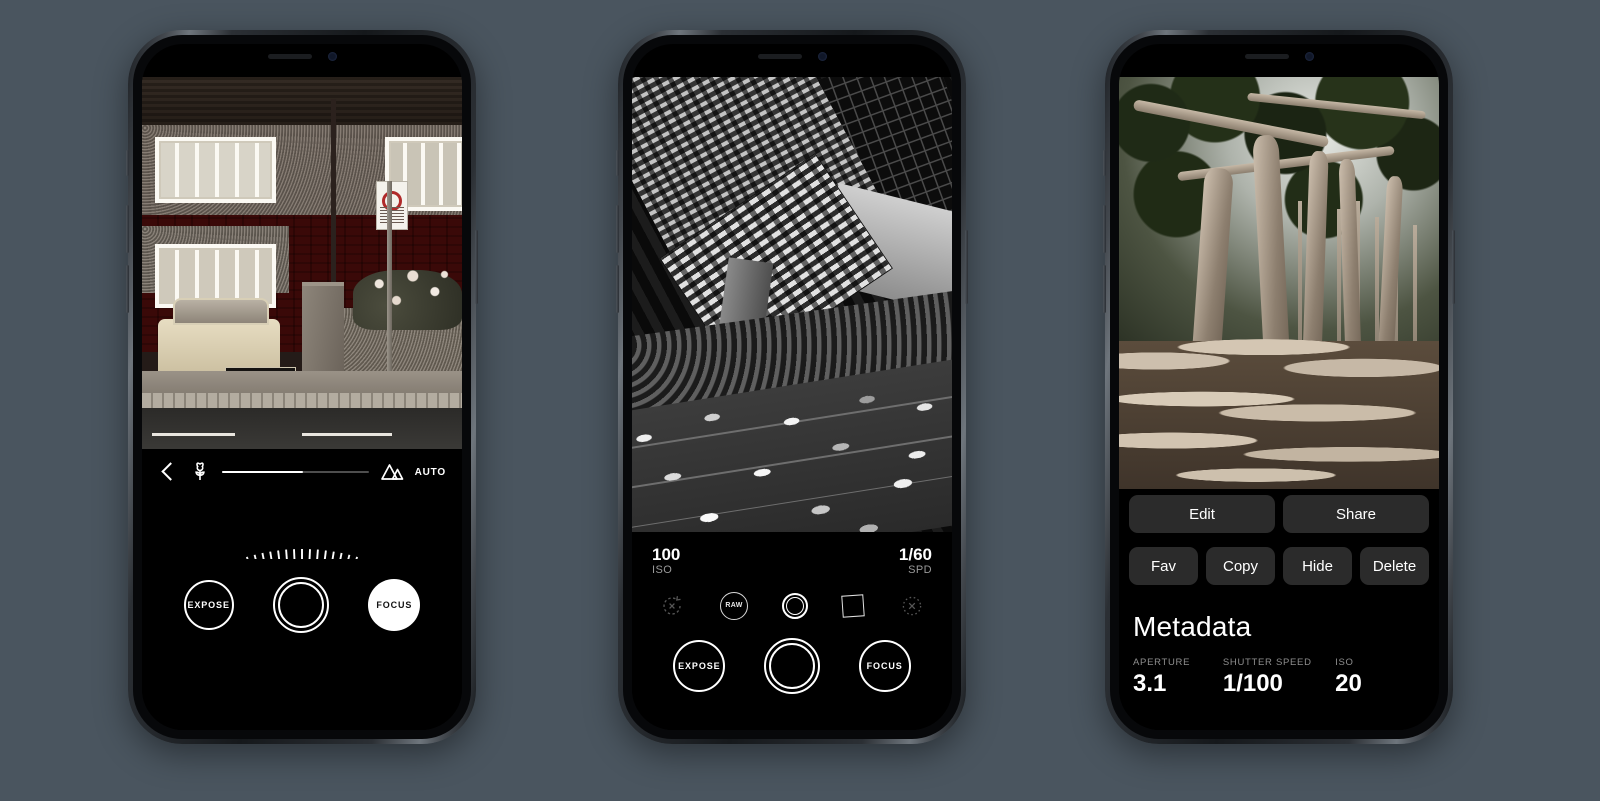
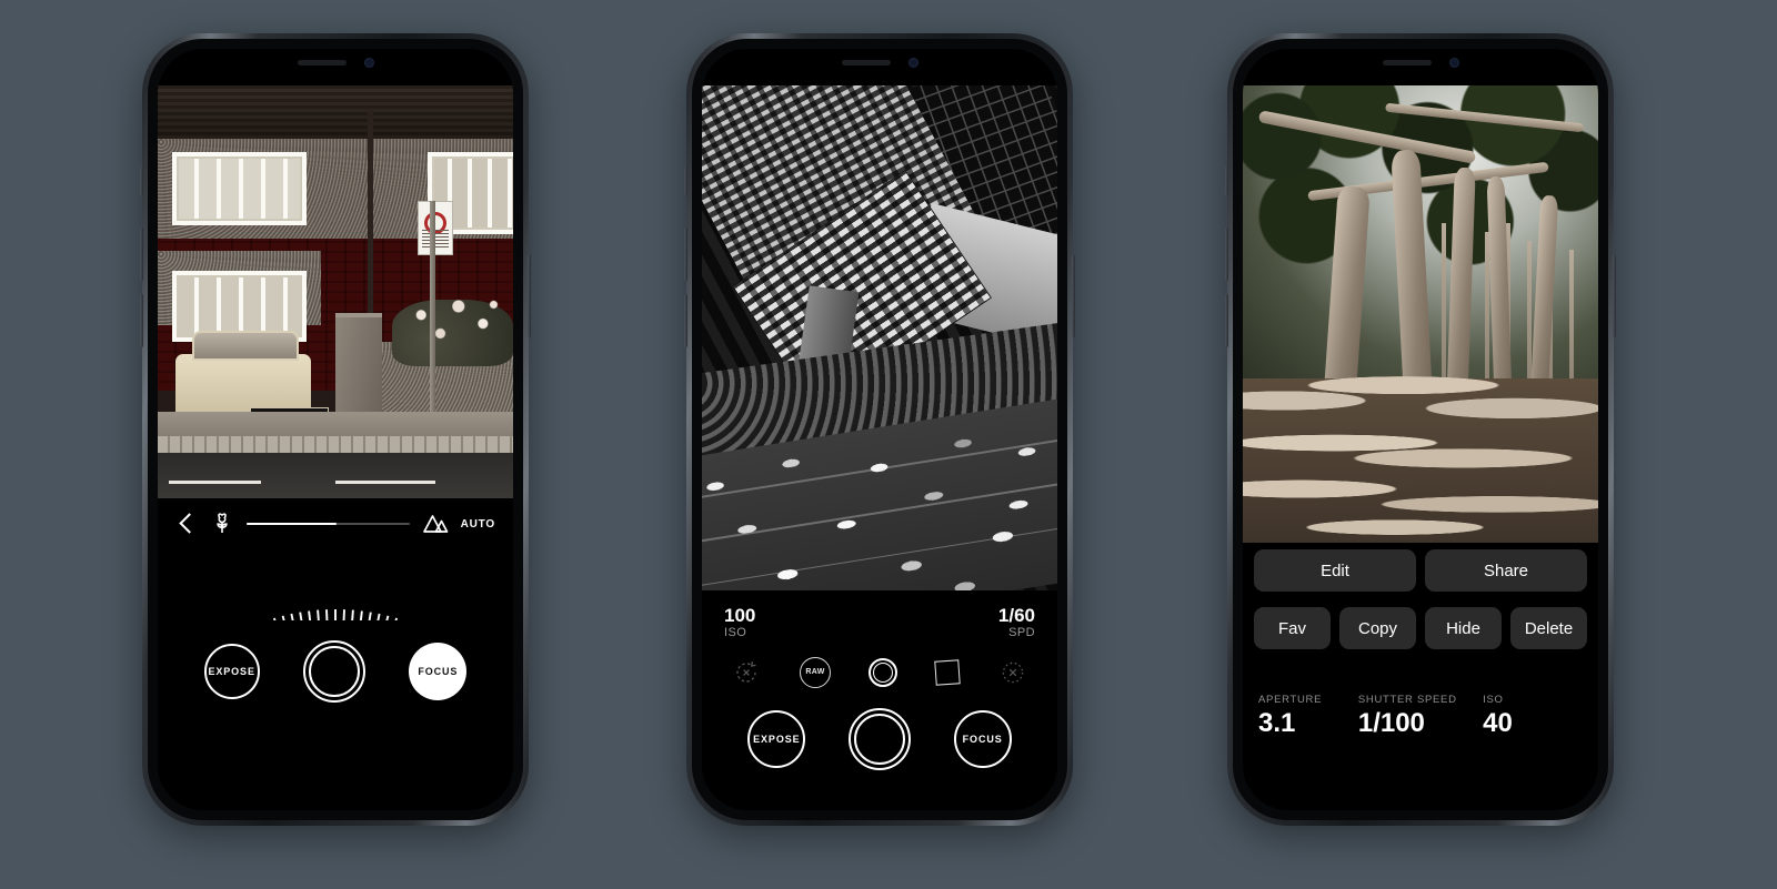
  AUTO
  EXPOSE
  FOCUS
  100
  ISO
  1/60
  SPD
  EXPOSE
  FOCUS
  Edit
  Share
  Fav
  Copy
  Hide
  Delete
- Metadata
  APERTURE
  3.1
  SHUTTER SPEED
  1/100
  ISO
- 20
+ 40
